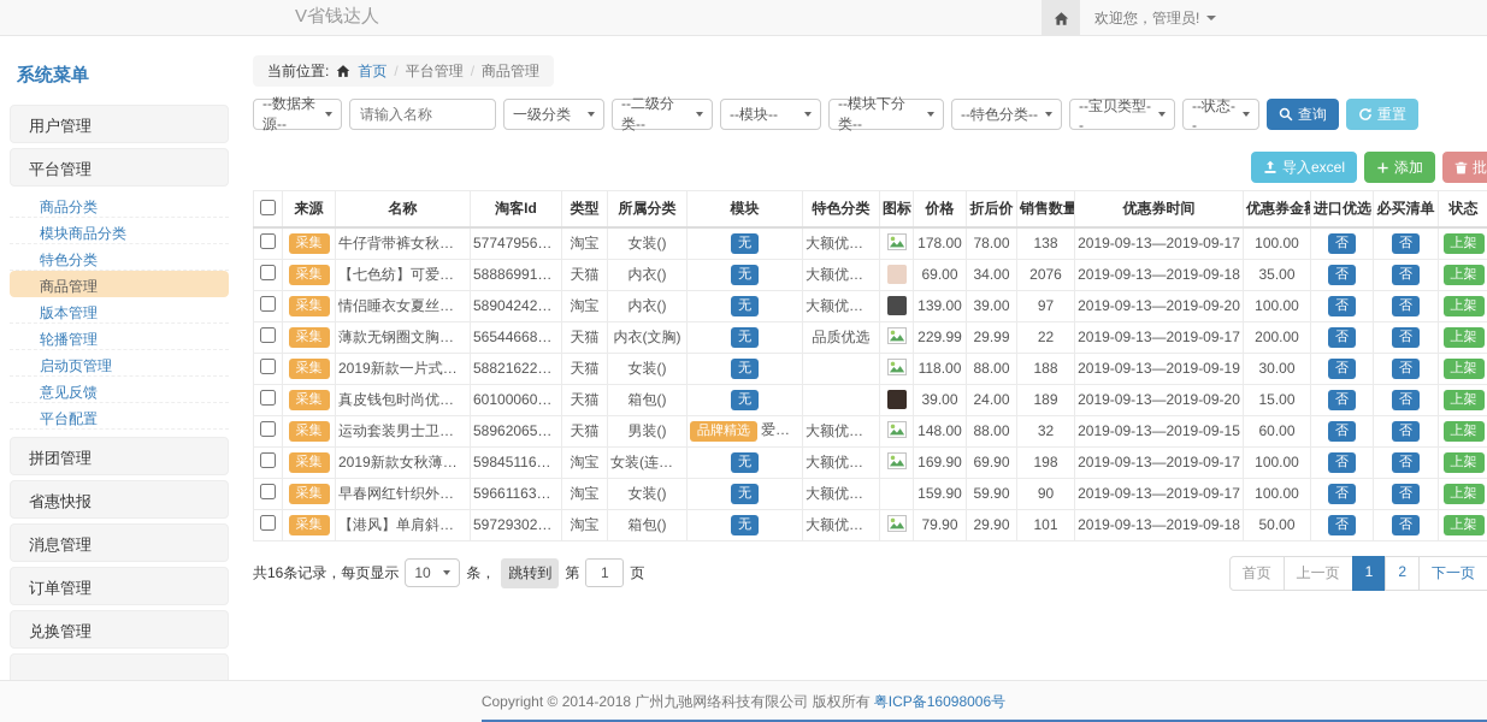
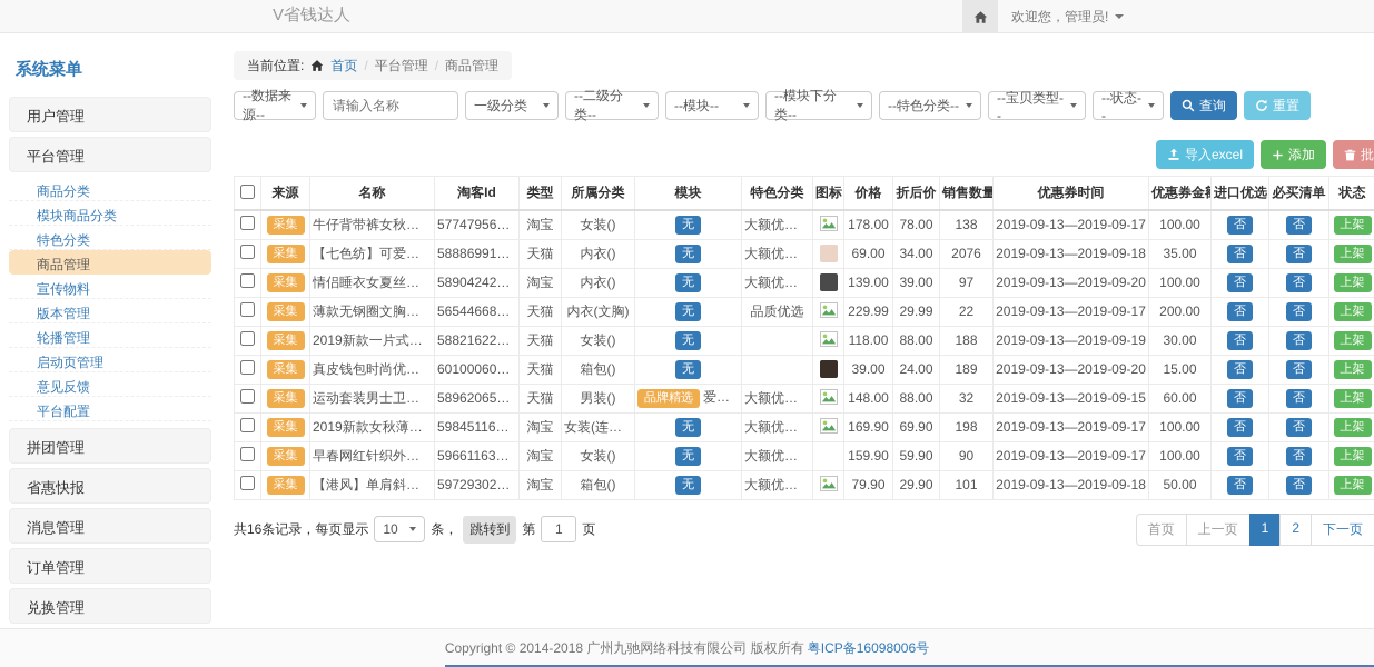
  V省钱达人
  欢迎您，管理员!
  系统菜单
  用户管理
  平台管理
  商品分类
  模块商品分类
  特色分类
  商品管理
+ 宣传物料
  版本管理
  轮播管理
  启动页管理
  意见反馈
  平台配置
  拼团管理
  省惠快报
  消息管理
  订单管理
  兑换管理
  当前位置:
  首页
  /
  平台管理
  /
  商品管理
  --数据来源--
  请输入名称
  一级分类
  --二级分类--
  --模块--
  --模块下分类--
  --特色分类--
  --宝贝类型--
  --状态--
  查询
  重置
  导入excel
  添加
  	来源	名称	淘客Id	类型	所属分类	模块	特色分类	图标	价格	折后价	销售数量	优惠券时间	优惠券金	进口优选	必买清单	状态
  	采集	牛仔背带裤女秋装减	57747956096	淘宝	女装()	无	大额优惠券		178.00	78.00	138	2019-09-13—2019-09-17	100.00	否	否	上架
  	采集	【七色纺】可爱纯棉	58886991750	天猫	内衣()	无	大额优惠券		69.00	34.00	2076	2019-09-13—2019-09-18	35.00	否	否	上架
  	采集	情侣睡衣女夏丝绸男	58904242034	淘宝	内衣()	无	大额优惠券		139.00	39.00	97	2019-09-13—2019-09-20	100.00	否	否	上架
  	采集	薄款无钢圈文胸聚拢	56544668586	天猫	内衣(文胸)	无	品质优选		229.99	29.99	22	2019-09-13—2019-09-17	200.00	否	否	上架
  	采集	2019新款一片式系...	58821622889	天猫	女装()	无			118.00	88.00	188	2019-09-13—2019-09-19	30.00	否	否	上架
  	采集	真皮钱包时尚优雅女	60100060134	天猫	箱包()	无			39.00	24.00	189	2019-09-13—2019-09-20	15.00	否	否	上架
  	采集	运动套装男士卫衣初	58962065979	天猫	男装()	品牌精选 爱上运	大额优惠券		148.00	88.00	32	2019-09-13—2019-09-15	60.00	否	否	上架
  	采集	2019新款女秋薄款...	59845116239	淘宝	女装(连衣裙	无	大额优惠券		169.90	69.90	198	2019-09-13—2019-09-17	100.00	否	否	上架
  	采集	早春网红针织外套女	59661163452	淘宝	女装()	无	大额优惠券		159.90	59.90	90	2019-09-13—2019-09-17	100.00	否	否	上架
  	采集	【港风】单肩斜跨链	59729302087	淘宝	箱包()	无	大额优惠券		79.90	29.90	101	2019-09-13—2019-09-18	50.00	否	否	上架
  共16条记录，每页显示
  10
  条，
  跳转到
  第
  1
  页
  首页
  上一页
  1
  2
  下一页
  Copyright © 2014-2018 广州九驰网络科技有限公司 版权所有
  粤ICP备16098006号
